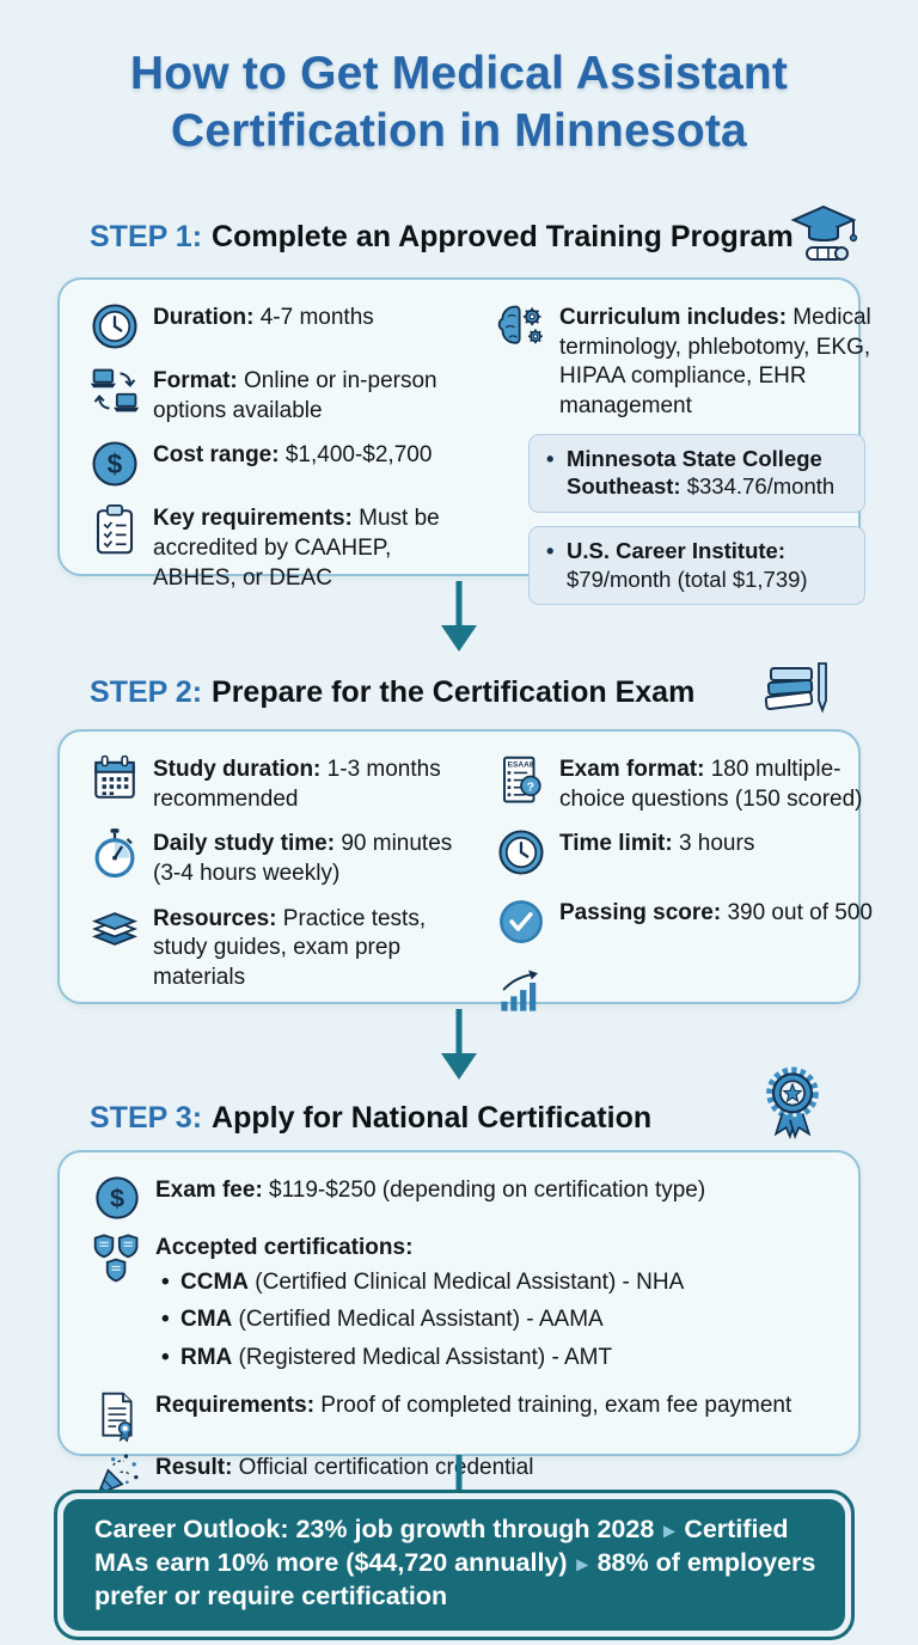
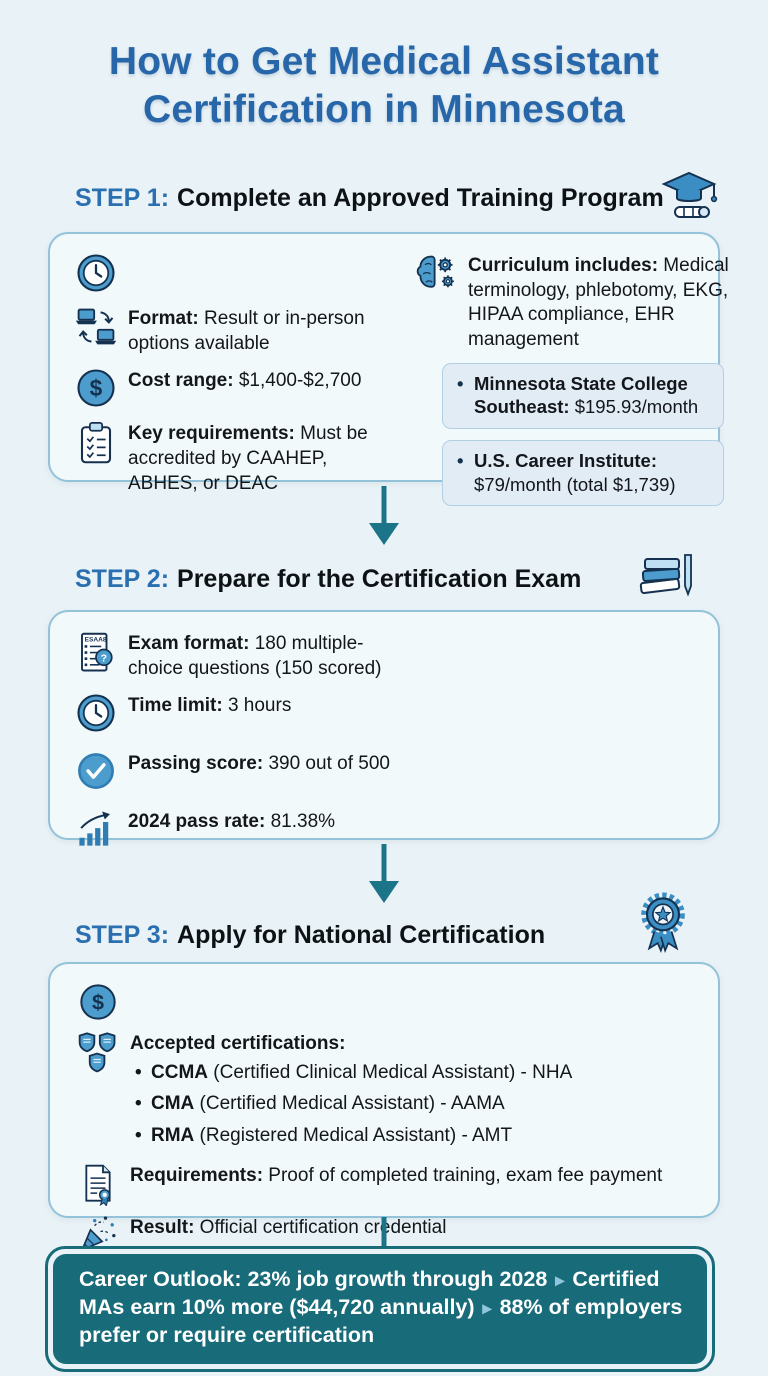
  How to Get Medical Assistant
  Certification in Minnesota
  STEP 1: Complete an Approved Training Program
- Duration: 4-7 months
- Format: Online or in-person options available
+ Format: Result or in-person options available
  $
  Cost range: $1,400-$2,700
  Key requirements: Must be accredited by CAAHEP, ABHES, or DEAC
  Curriculum includes: Medical terminology, phlebotomy, EKG, HIPAA compliance, EHR management
  •
- Minnesota State College Southeast: $334.76/month
+ Minnesota State College Southeast: $195.93/month
  •
  U.S. Career Institute: $79/month (total $1,739)
  STEP 2: Prepare for the Certification Exam
- Study duration: 1-3 months recommended
- Daily study time: 90 minutes (3-4 hours weekly)
- Resources: Practice tests, study guides, exam prep materials
  ?
  Exam format: 180 multiple-choice questions (150 scored)
  Time limit: 3 hours
  Passing score: 390 out of 500
+ 2024 pass rate: 81.38%
  STEP 3: Apply for National Certification
  $
- Exam fee: $119-$250 (depending on certification type)
  Accepted certifications:
  •
  CCMA (Certified Clinical Medical Assistant) - NHA
  •
  CMA (Certified Medical Assistant) - AAMA
  •
  RMA (Registered Medical Assistant) - AMT
  Requirements: Proof of completed training, exam fee payment
  Result: Official certification crdential
  Career Outlook: 23% job growth through 2028 ▸ Certified MAs earn 10% more ($44,720 annually) ▸ 88% of employers prefer or require certification
